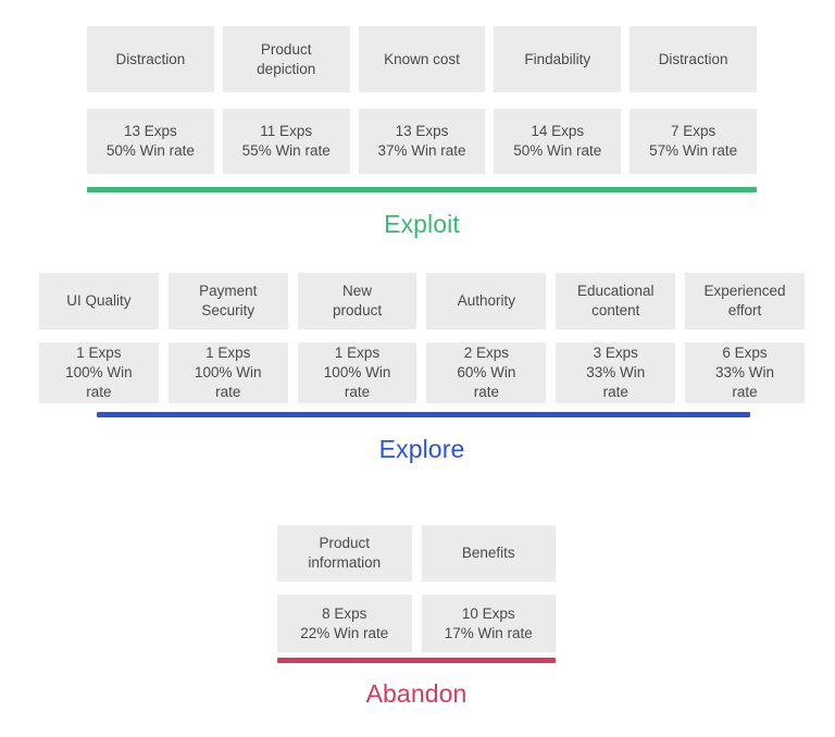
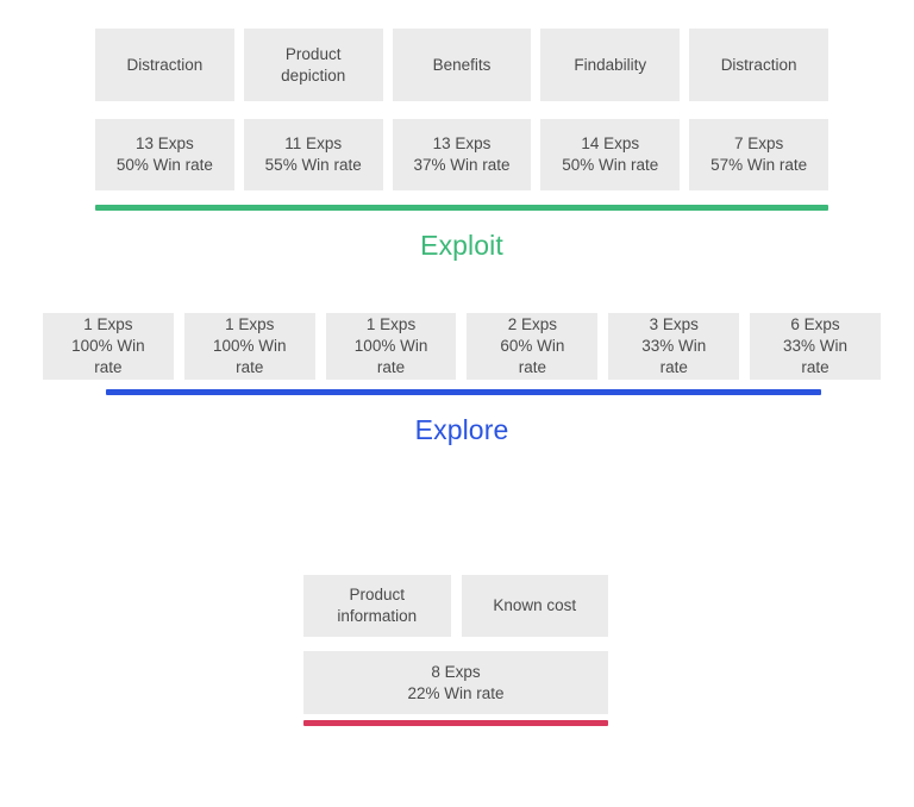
  Distraction
  Product
  depiction
- Known cost
+ Benefits
  Findability
  Distraction
  13 Exps
  50% Win rate
  11 Exps
  55% Win rate
  13 Exps
  37% Win rate
  14 Exps
  50% Win rate
  7 Exps
  57% Win rate
  Exploit
- UI Quality
- Payment
- Security
- New
- product
- Authority
- Educational
- content
- Experienced
- effort
  1 Exps
  100% Win
  rate
  1 Exps
  100% Win
  rate
  1 Exps
  100% Win
  rate
  2 Exps
  60% Win
  rate
  3 Exps
  33% Win
  rate
  6 Exps
  33% Win
  rate
  Explore
  Product
  information
- Benefits
+ Known cost
  8 Exps
  22% Win rate
- 10 Exps
- 17% Win rate
- Abandon
